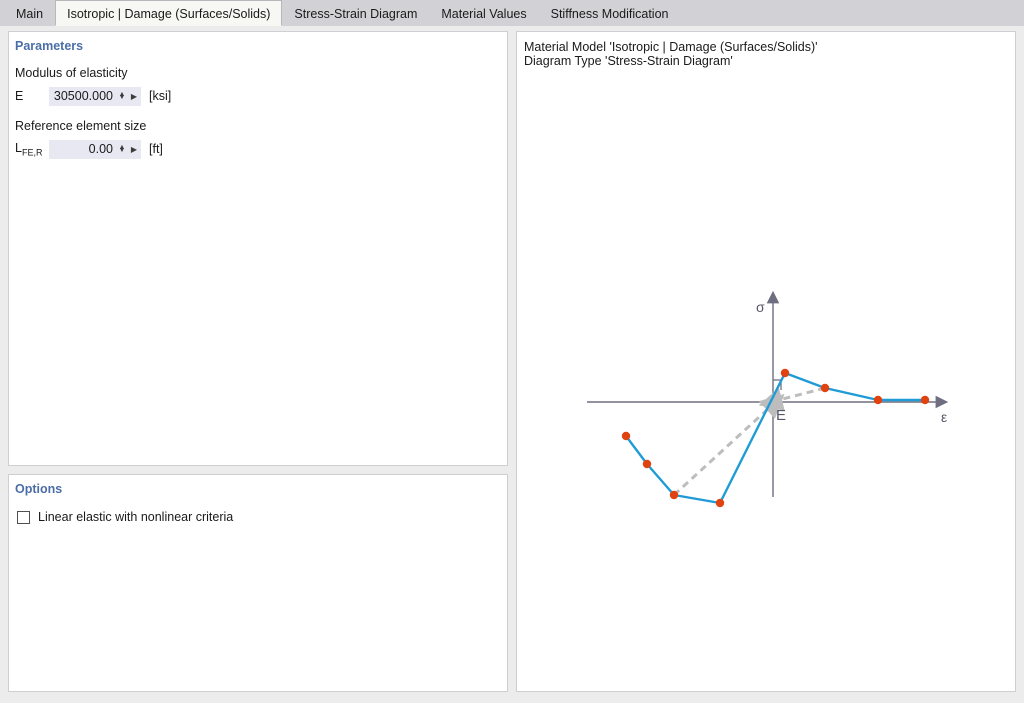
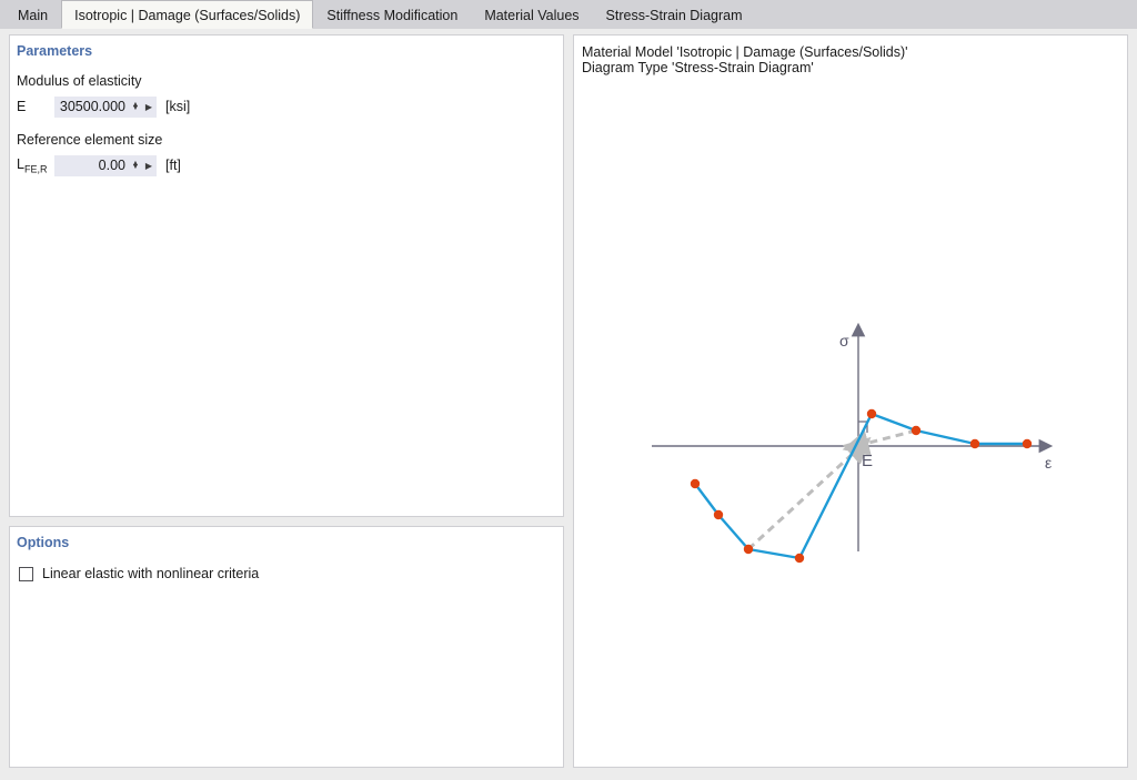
  Main
  Isotropic | Damage (Surfaces/Solids)
- Stress-Strain Diagram
+ Stiffness Modification
  Material Values
- Stiffness Modification
+ Stress-Strain Diagram
  Parameters
  Modulus of elasticity
  E
  30500.000
  ▶
  [ksi]
  Reference element size
  LFE,R
  0.00
  ▶
  [ft]
  Options
  Linear elastic with nonlinear criteria
  Material Model 'Isotropic | Damage (Surfaces/Solids)' Diagram Type 'Stress-Strain Diagram'
  σ
  ε
  E
